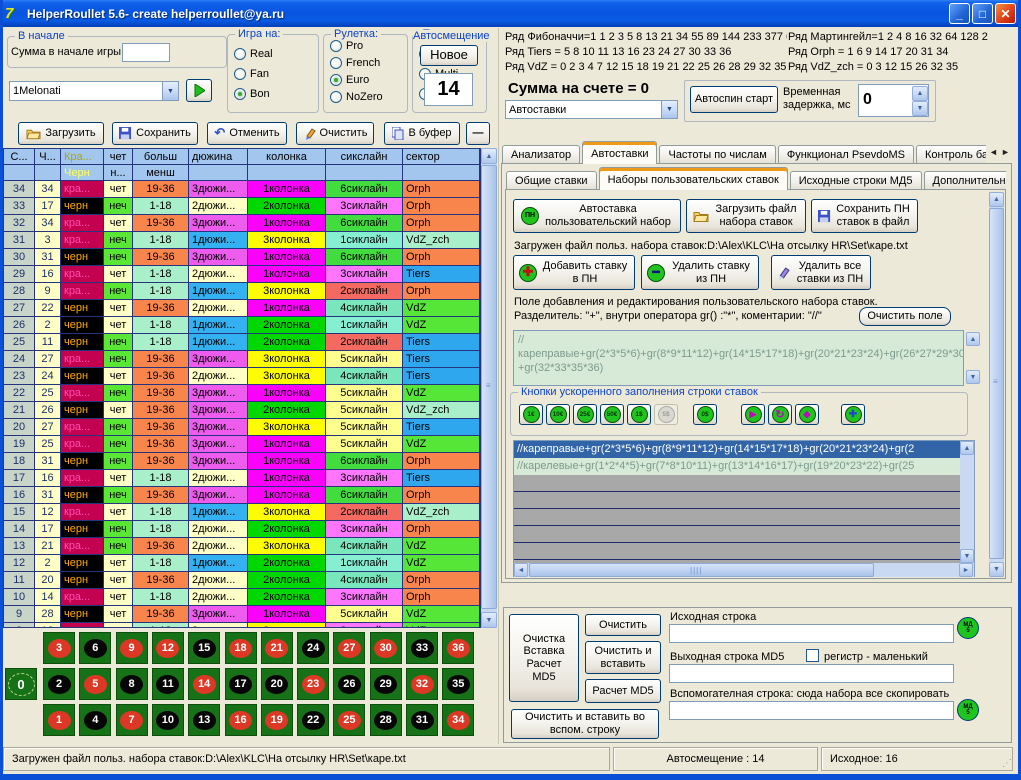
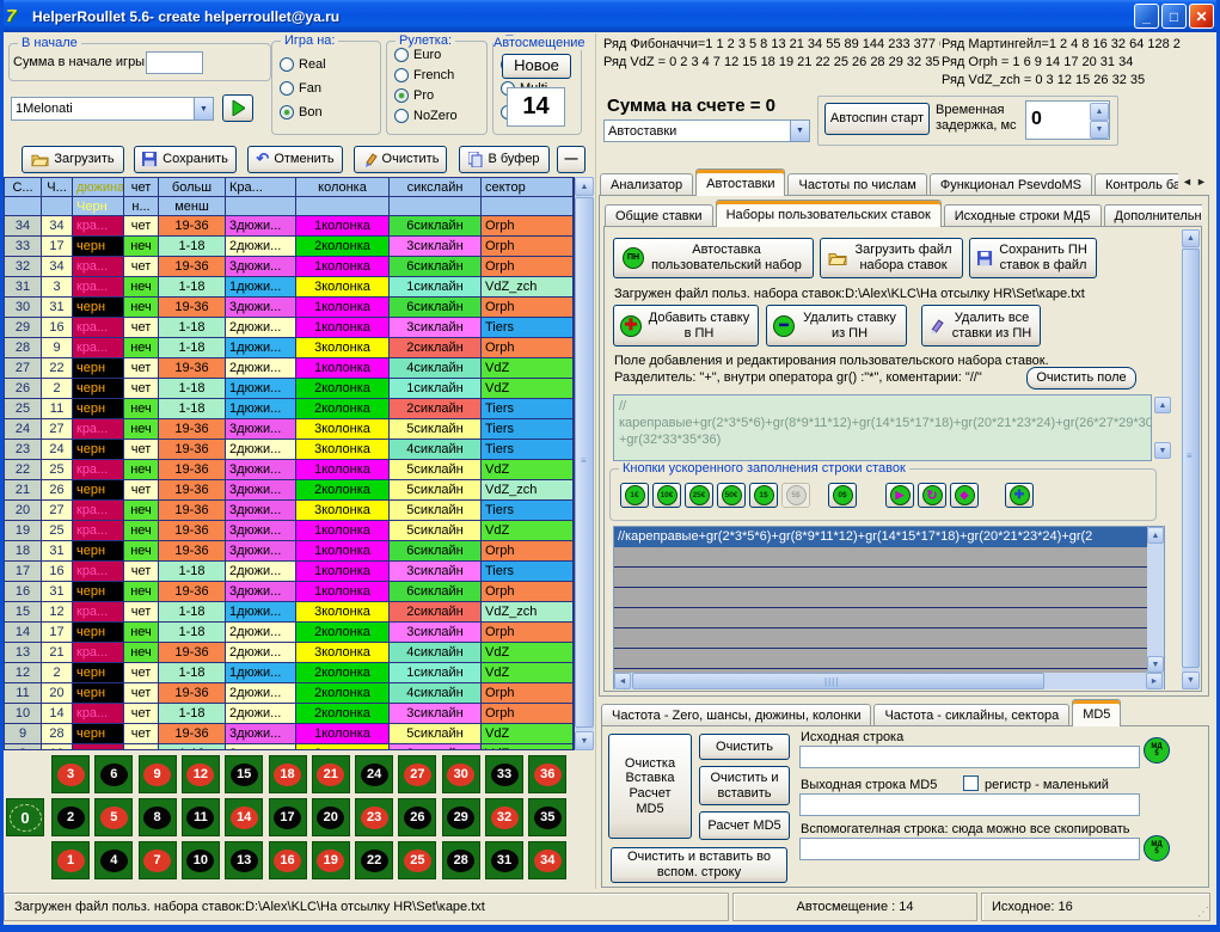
  7
  HelperRoullet 5.6- create helperroullet@ya.ru
  _
  □
  ✕
  В начале
  Сумма в начале игры
  1Melonati
  Игра на:
  Real
  Fan
  Bon
  Рулетка:
- Pro
+ Euro
  French
- Euro
+ Pro
  NoZero
  Автосмещение
  Новое
  14
  Загрузить
  Сохранить
  ↶
  Отменить
  Очистить
  В буфер
  —
  С...
  Ч...
- Кра...
+ дюжина
  чет
  больш
- дюжина
+ Кра...
  колонка
  сикслайн
  сектор
  Черн
  н...
  менш
  34
  34
  кра...
  чет
  19-36
  3дюжи...
  1колонка
  6сиклайн
  Orph
  33
  17
  черн
  неч
  1-18
  2дюжи...
  2колонка
  3сиклайн
  Orph
  32
  34
  кра...
  чет
  19-36
  3дюжи...
  1колонка
  6сиклайн
  Orph
  31
  3
  кра...
  неч
  1-18
  1дюжи...
  3колонка
  1сиклайн
  VdZ_zch
  30
  31
  черн
  неч
  19-36
  3дюжи...
  1колонка
  6сиклайн
  Orph
  29
  16
  кра...
  чет
  1-18
  2дюжи...
  1колонка
  3сиклайн
  Tiers
  28
  9
  кра...
  неч
  1-18
  1дюжи...
  3колонка
  2сиклайн
  Orph
  27
  22
  черн
  чет
  19-36
  2дюжи...
  1колонка
  4сиклайн
  VdZ
  26
  2
  черн
  чет
  1-18
  1дюжи...
  2колонка
  1сиклайн
  VdZ
  25
  11
  черн
  неч
  1-18
  1дюжи...
  2колонка
  2сиклайн
  Tiers
  24
  27
  кра...
  неч
  19-36
  3дюжи...
  3колонка
  5сиклайн
  Tiers
  23
  24
  черн
  чет
  19-36
  2дюжи...
  3колонка
  4сиклайн
  Tiers
  22
  25
  кра...
  неч
  19-36
  3дюжи...
  1колонка
  5сиклайн
  VdZ
  21
  26
  черн
  чет
  19-36
  3дюжи...
  2колонка
  5сиклайн
  VdZ_zch
  20
  27
  кра...
  неч
  19-36
  3дюжи...
  3колонка
  5сиклайн
  Tiers
  19
  25
  кра...
  неч
  19-36
  3дюжи...
  1колонка
  5сиклайн
  VdZ
  18
  31
  черн
  неч
  19-36
  3дюжи...
  1колонка
  6сиклайн
  Orph
  17
  16
  кра...
  чет
  1-18
  2дюжи...
  1колонка
  3сиклайн
  Tiers
  16
  31
  черн
  неч
  19-36
  3дюжи...
  1колонка
  6сиклайн
  Orph
  15
  12
  кра...
  чет
  1-18
  1дюжи...
  3колонка
  2сиклайн
  VdZ_zch
  14
  17
  черн
  неч
  1-18
  2дюжи...
  2колонка
  3сиклайн
  Orph
  13
  21
  кра...
  неч
  19-36
  2дюжи...
  3колонка
  4сиклайн
  VdZ
  12
  2
  черн
  чет
  1-18
  1дюжи...
  2колонка
  1сиклайн
  VdZ
  11
  20
  черн
  чет
  19-36
  2дюжи...
  2колонка
  4сиклайн
  Orph
  10
  14
  кра...
  чет
  1-18
  2дюжи...
  2колонка
  3сиклайн
  Orph
  9
  28
  черн
  чет
  19-36
  3дюжи...
  1колонка
  5сиклайн
  VdZ
  ≡
  0
  3
  6
  9
  12
  15
  18
  21
  24
  27
  30
  33
  36
  2
  5
  8
  11
  14
  17
  20
  23
  26
  29
  32
  35
  1
  4
  7
  10
  13
  16
  19
  22
  25
  28
  31
  34
  Ряд Фибоначчи=1 1 2 3 5 8 13 21 34 55 89 144 233 377
- Ряд Tiers = 5 8 10 11 13 16 23 24 27 30 33 36
  Ряд VdZ = 0 2 3 4 7 12 15 18 19 21 22 25 26 28 29 32 35
  Ряд Мартингейл=1 2 4 8 16 32 64 128 2
  Ряд Orph = 1 6 9 14 17 20 31 34
  Ряд VdZ_zch = 0 3 12 15 26 32 35
  Сумма на счете = 0
  Автоставки
  Автоспин старт
  Временная задержка, мс
  0
  Анализатор
  Автоставки
  Частоты по числам
  Функционал PsevdoMS
  ◄
  ►
  Общие ставки
  Наборы пользовательских ставок
  Исходные строки МД5
  Дополнительн
  ≡
  Автоставка пользовательский набор
  Загрузить файл набора ставок
  Сохранить ПН ставок в файл
  Загружен файл польз. набора ставок:D:\Alex\KLC\На отсылку HR\Set\каре.txt
  ✚
  Добавить ставку в ПН
  ━
  Удалить ставку из ПН
  Удалить все ставки из ПН
  Поле добавления и редактирования пользовательского набора ставок.
  Разделитель: "+", внутри оператора gr() :"*", коментарии: "//"
  Очистить поле
  //кареправые+gr(2*3*5*6)+gr(8*9*11*12)+gr(14*15*17*18)+gr(20*21*23*24)+gr(26*27*29*30
  +gr(32*33*35*36)
  Кнопки ускоренного заполнения строки ставок
  ▶
  ↻
  ◆
  ✚
  //кареправые+gr(2*3*5*6)+gr(8*9*11*12)+gr(14*15*17*18)+gr(20*21*23*24)+gr(2
- //карелевые+gr(1*2*4*5)+gr(7*8*10*11)+gr(13*14*16*17)+gr(19*20*23*22)+gr(25
  ||||
+ Частота - Zero, шансы, дюжины, колонки
+ Частота - сиклайны, сектора
+ MD5
  Очистка Вставка Расчет MD5
  Очистить
  Очистить и вставить
  Расчет MD5
  Исходная строка
  Выходная строка MD5
  регистр - маленький
- Вспомогателная строка: сюда набора все скопировать
+ Вспомогателная строка: сюда можно все скопировать
  Очистить и вставить во вспом. строку
  Загружен файл польз. набора ставок:D:\Alex\KLC\На отсылку HR\Set\каре.txt
  Автосмещение : 14
  Исходное: 16
  ⋰
